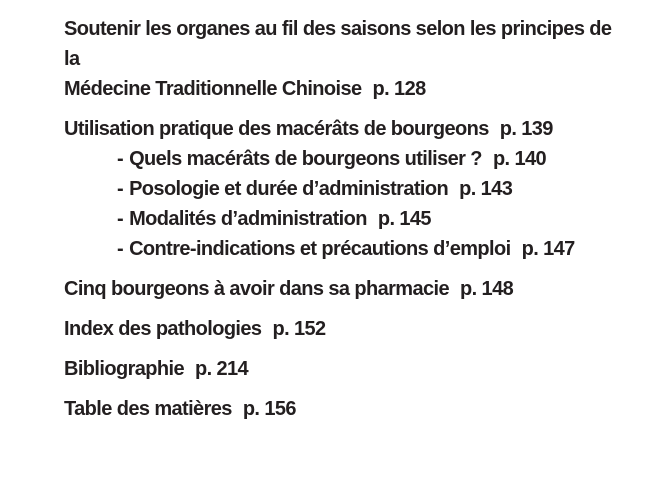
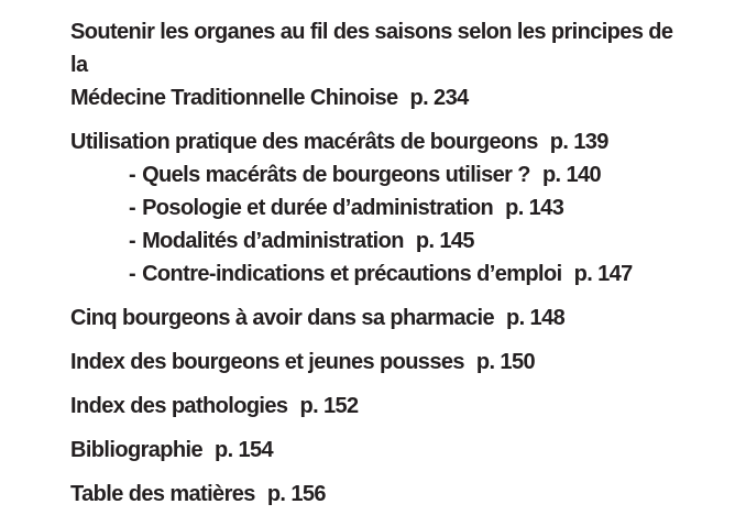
  Soutenir les organes au fil des saisons selon les principes de la
- Médecine Traditionnelle Chinoise p. 128
+ Médecine Traditionnelle Chinoise p. 234
  Utilisation pratique des macérâts de bourgeons p. 139
  - Quels macérâts de bourgeons utiliser ? p. 140
  - Posologie et durée d’administration p. 143
  - Modalités d’administration p. 145
  - Contre-indications et précautions d’emploi p. 147
  Cinq bourgeons à avoir dans sa pharmacie p. 148
+ Index des bourgeons et jeunes pousses p. 150
  Index des pathologies p. 152
- Bibliographie p. 214
+ Bibliographie p. 154
  Table des matières p. 156
